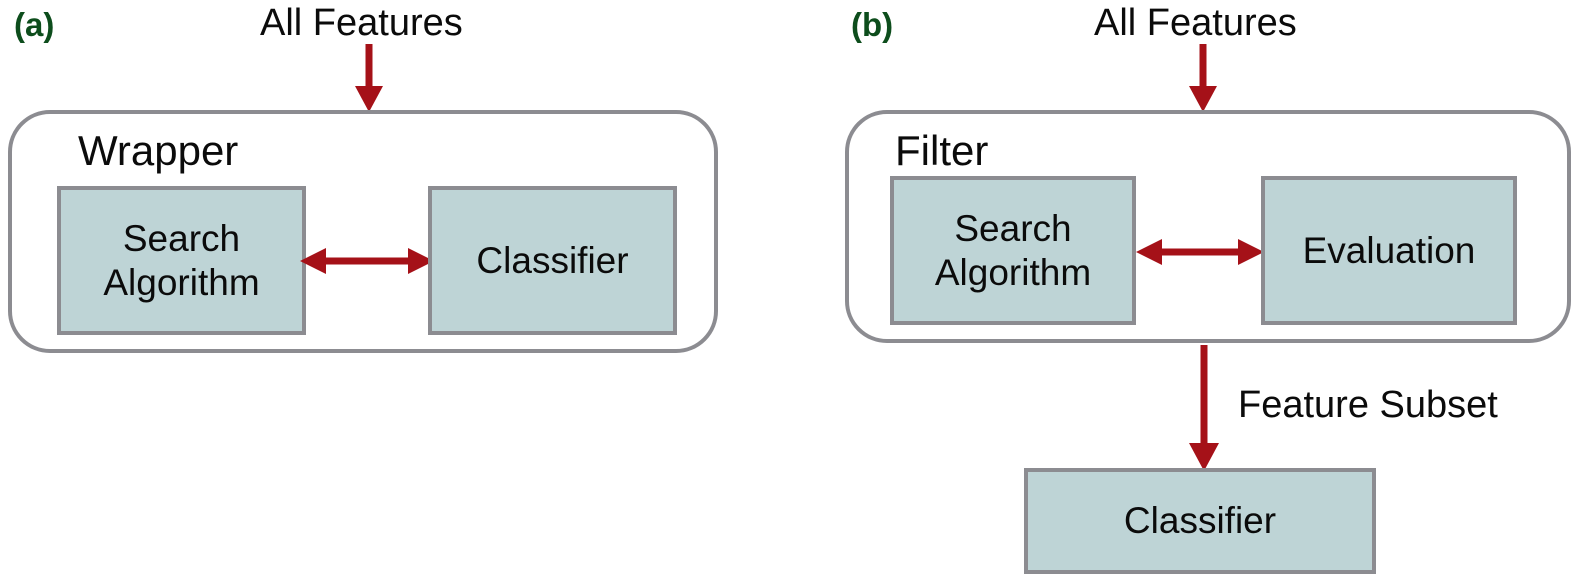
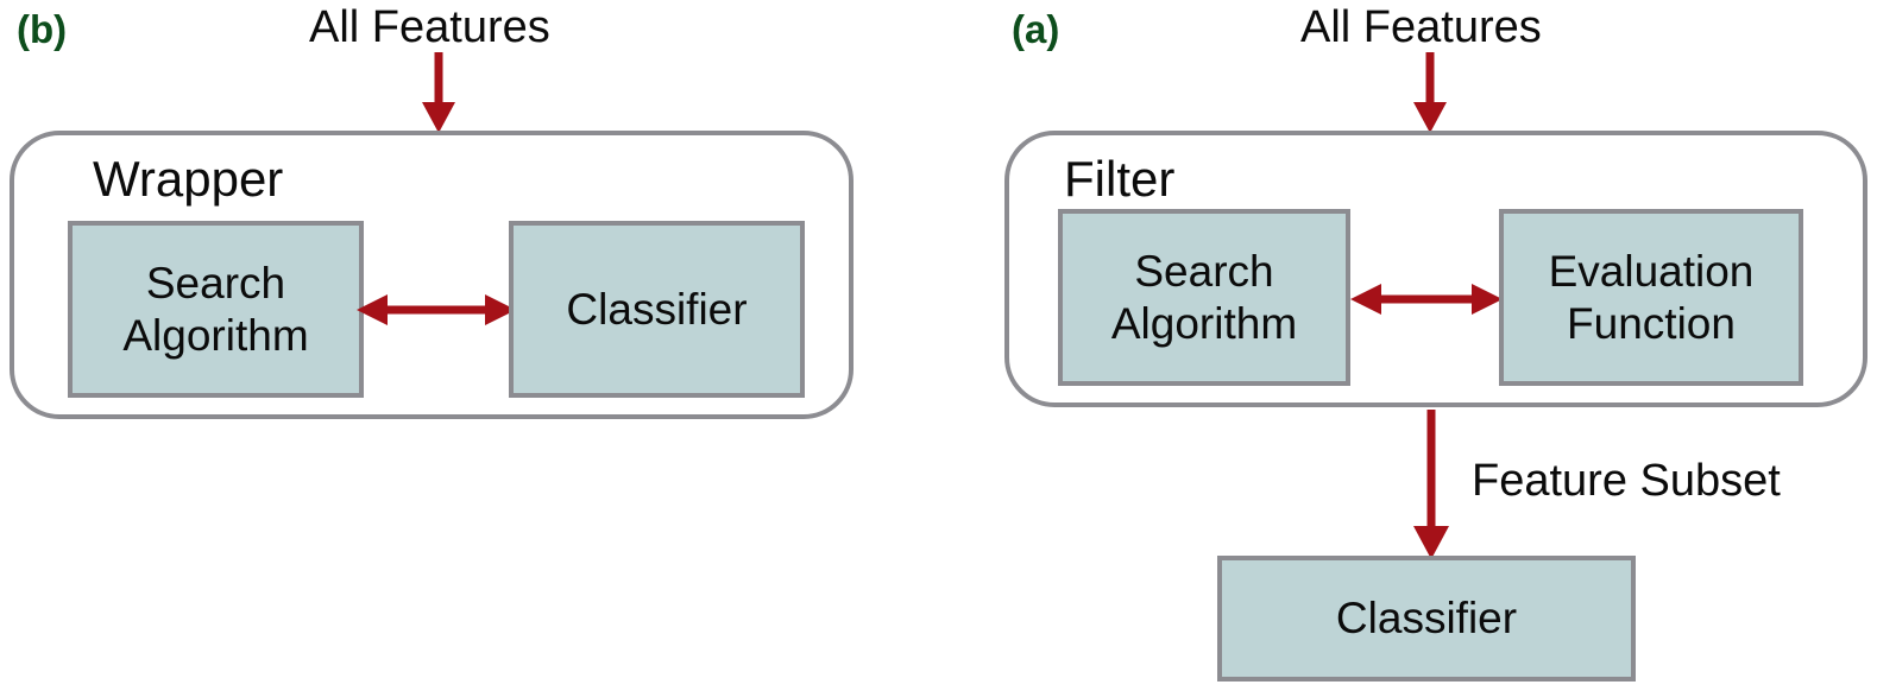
- (a)
+ (b)
  All Features
  Wrapper
  Search
  Algorithm
  Classifier
- (b)
+ (a)
  All Features
  Filter
  Search
  Algorithm
  Evaluation
+ Function
  Feature Subset
  Classifier
